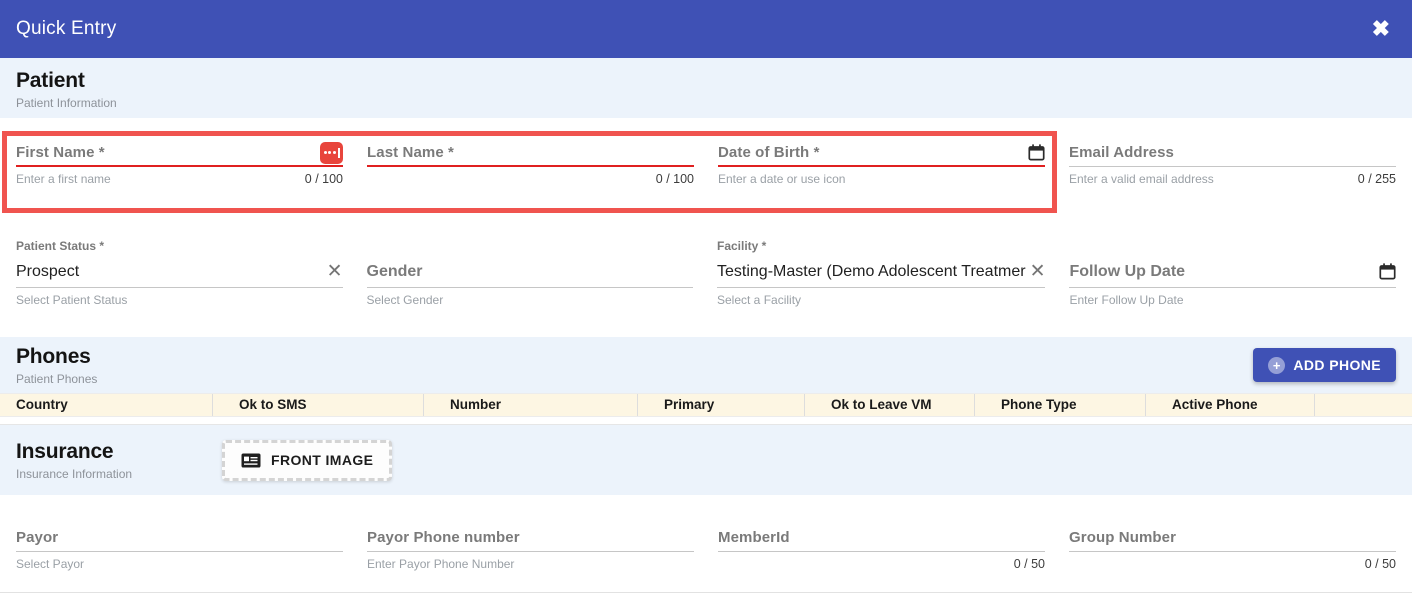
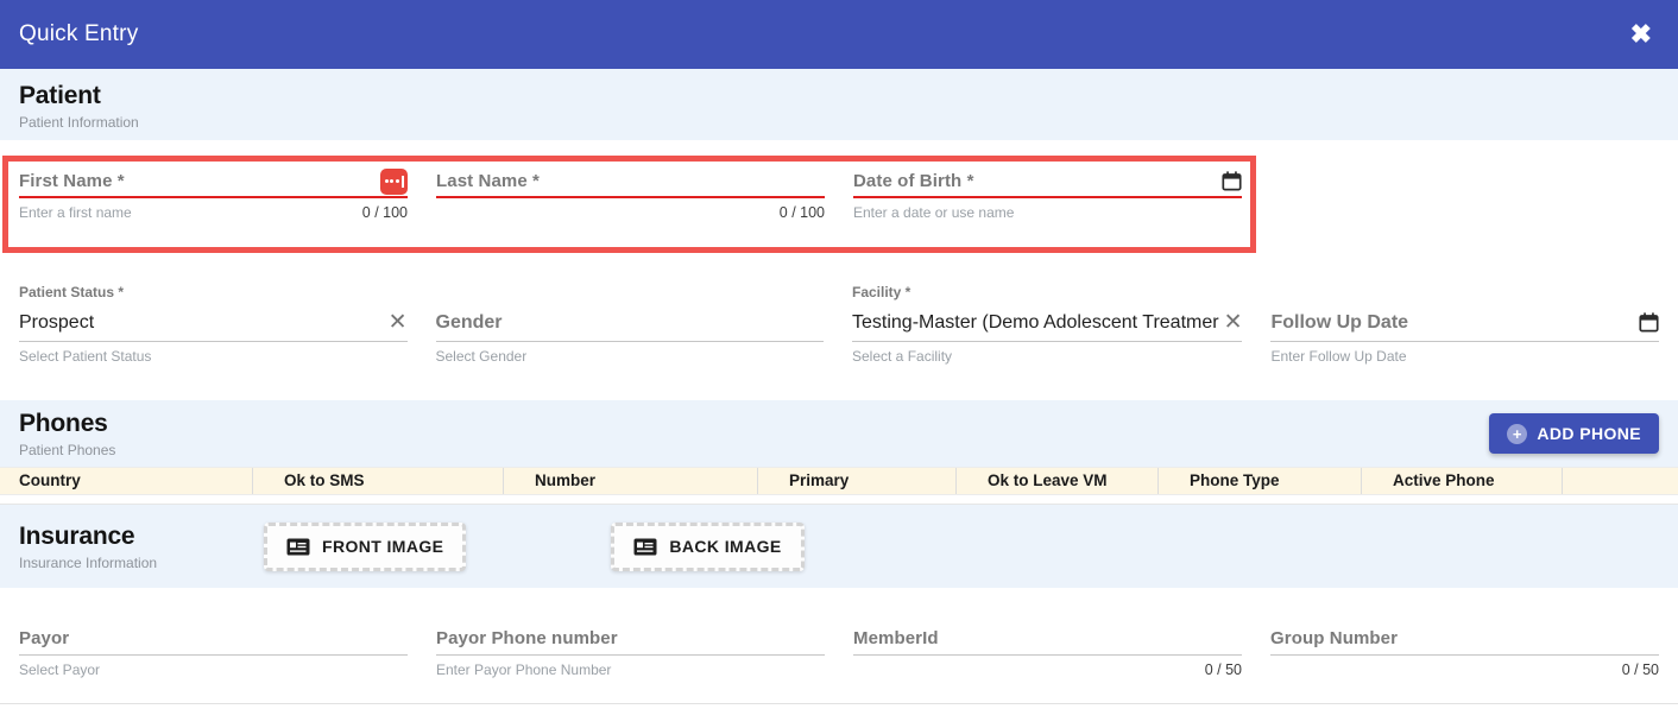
  Quick Entry
  ✖
  Patient
  Patient Information
  First Name *
  Enter a first name
  0 / 100
  Last Name *
  0 / 100
  Date of Birth *
- Enter a date or use icon
+ Enter a date or use name
- Email Address
- Enter a valid email address
- 0 / 255
  Patient Status *
  Prospect
  ✕
  Select Patient Status
  Gender
  Select Gender
  Facility *
  Testing-Master (Demo Adolescent Treatmer
  ✕
  Select a Facility
  Follow Up Date
  Enter Follow Up Date
  Phones
  Patient Phones
  +
  ADD PHONE
  Country
  Ok to SMS
  Number
  Primary
  Ok to Leave VM
  Phone Type
  Active Phone
  Insurance
  Insurance Information
  FRONT IMAGE
+ BACK IMAGE
  Payor
  Select Payor
  Payor Phone number
  Enter Payor Phone Number
  MemberId
  0 / 50
  Group Number
  0 / 50
